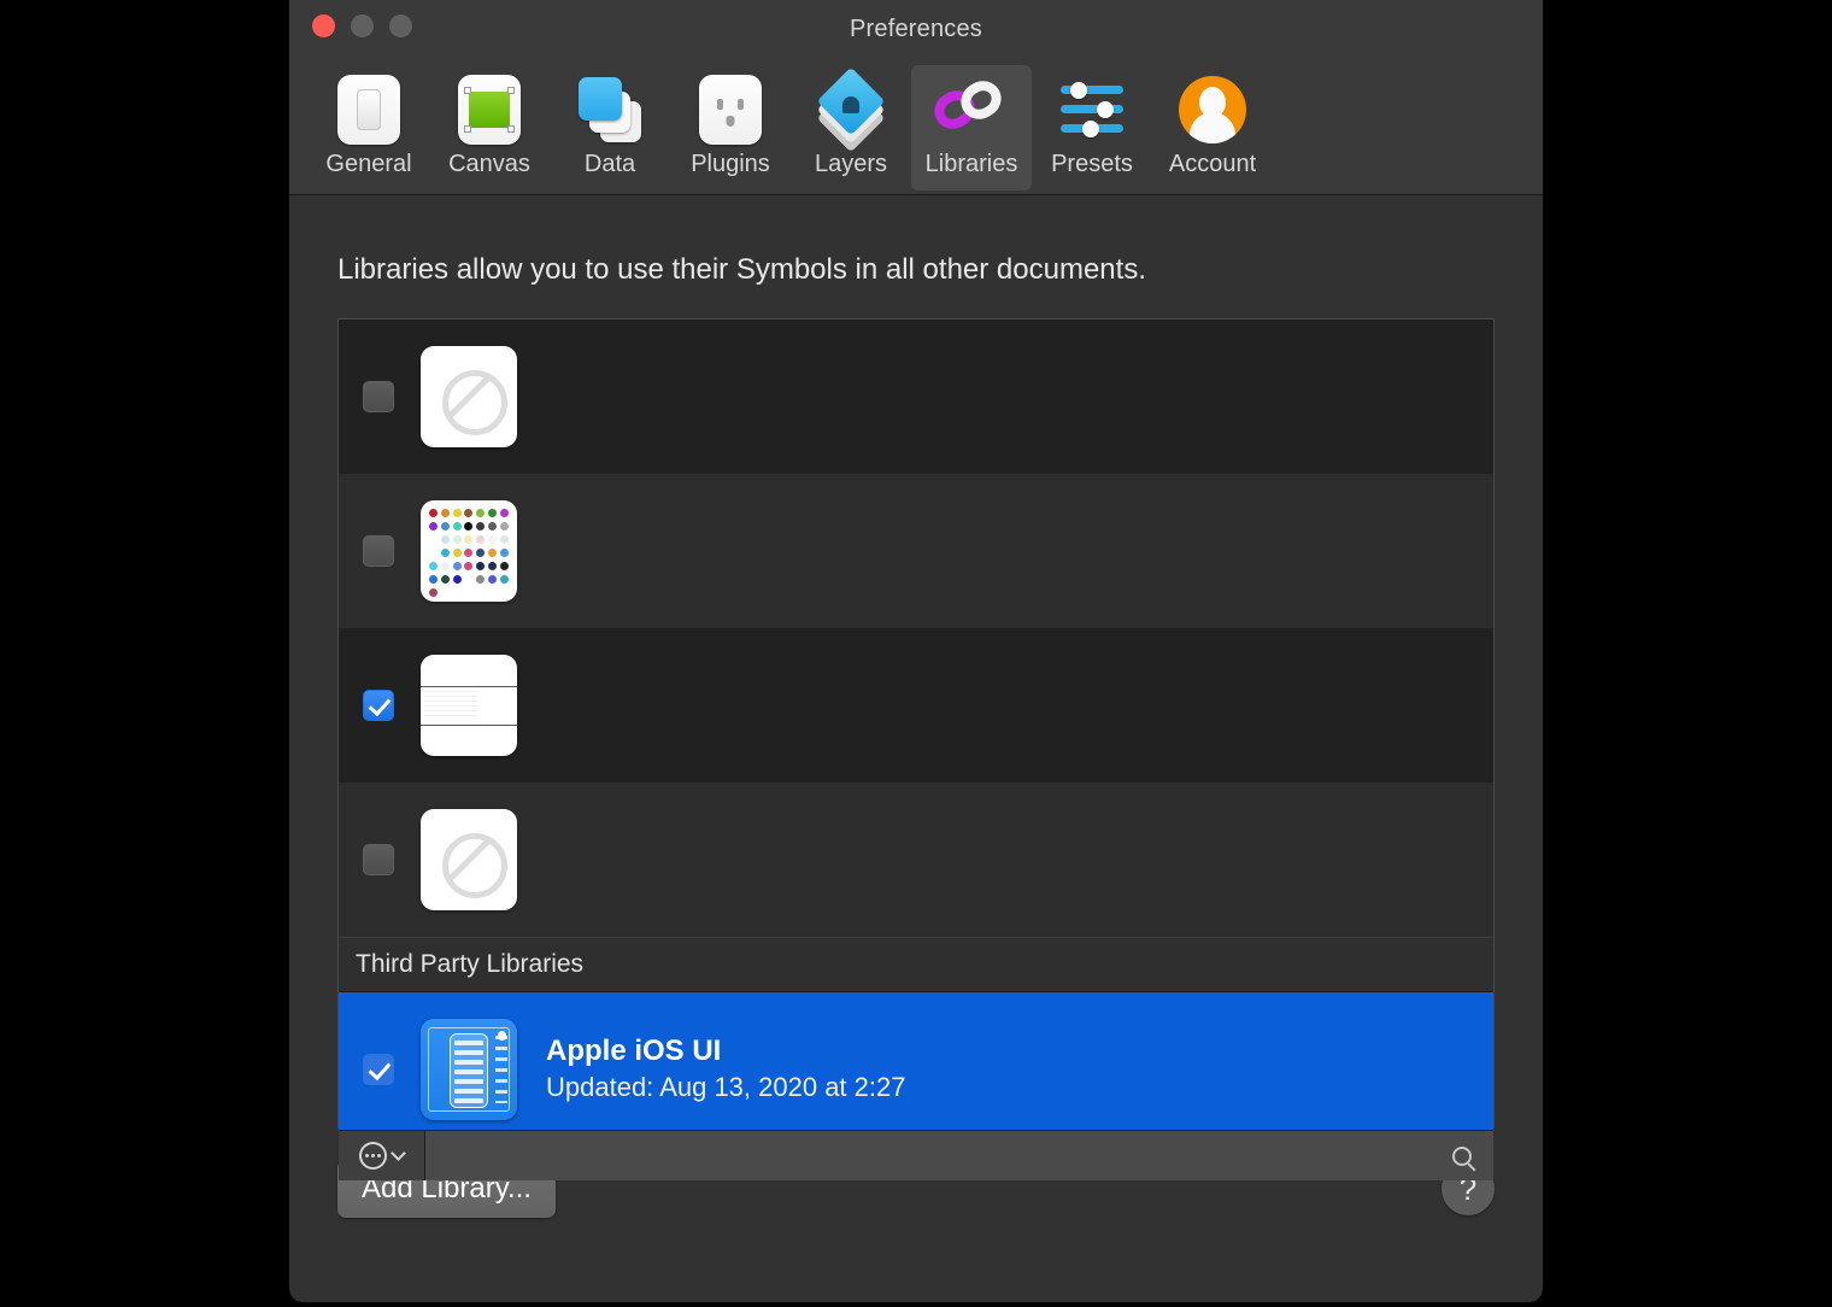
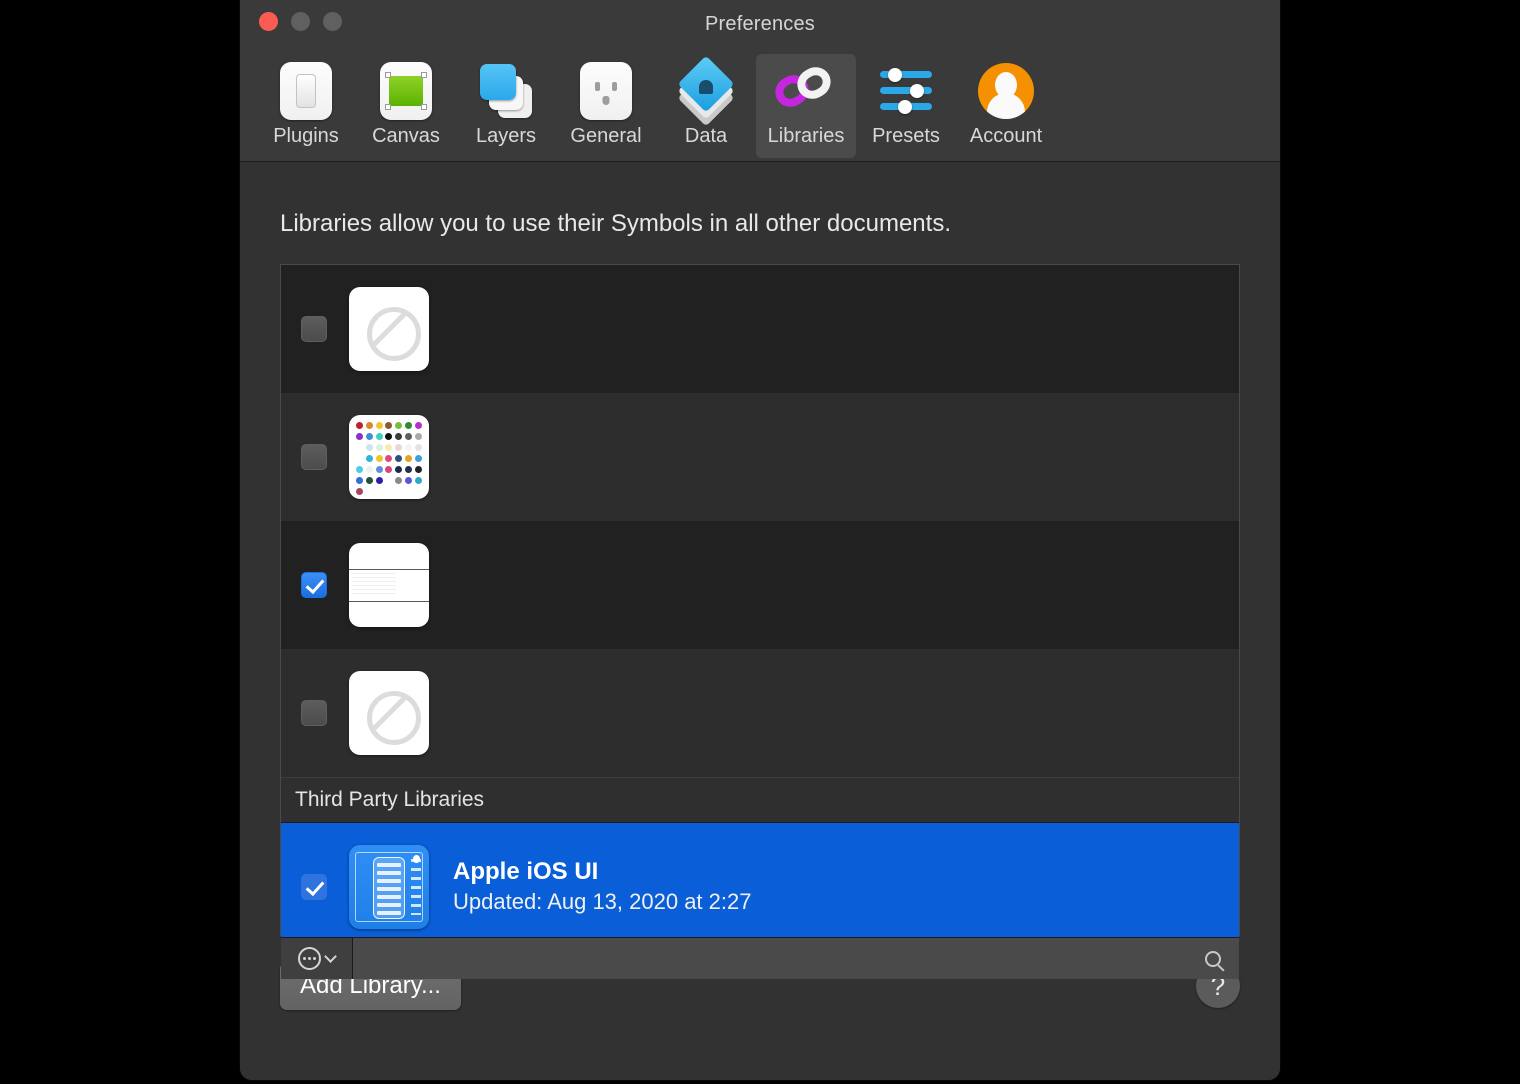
  Preferences
- General
+ Plugins
  Canvas
- Data
+ Layers
- Plugins
+ General
- Layers
+ Data
  Libraries
  Presets
  Account
  Libraries allow you to use their Symbols in all other documents.
  Third Party Libraries
  Apple iOS UI
  Updated: Aug 13, 2020 at 2:27
  Add Library...
  ?
